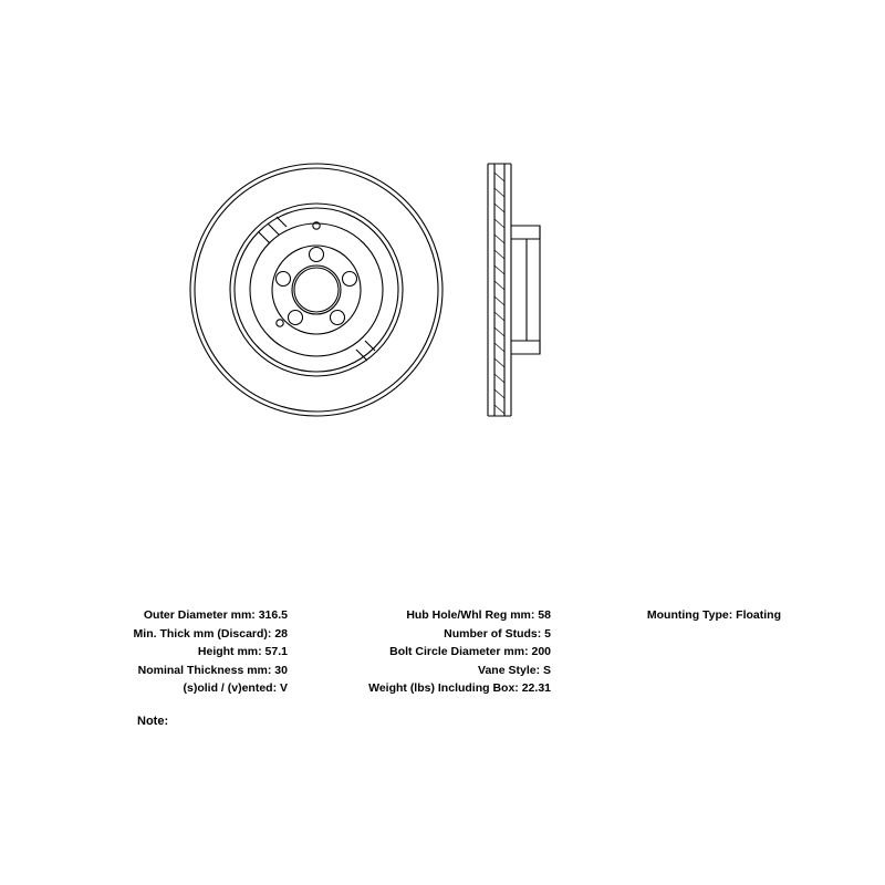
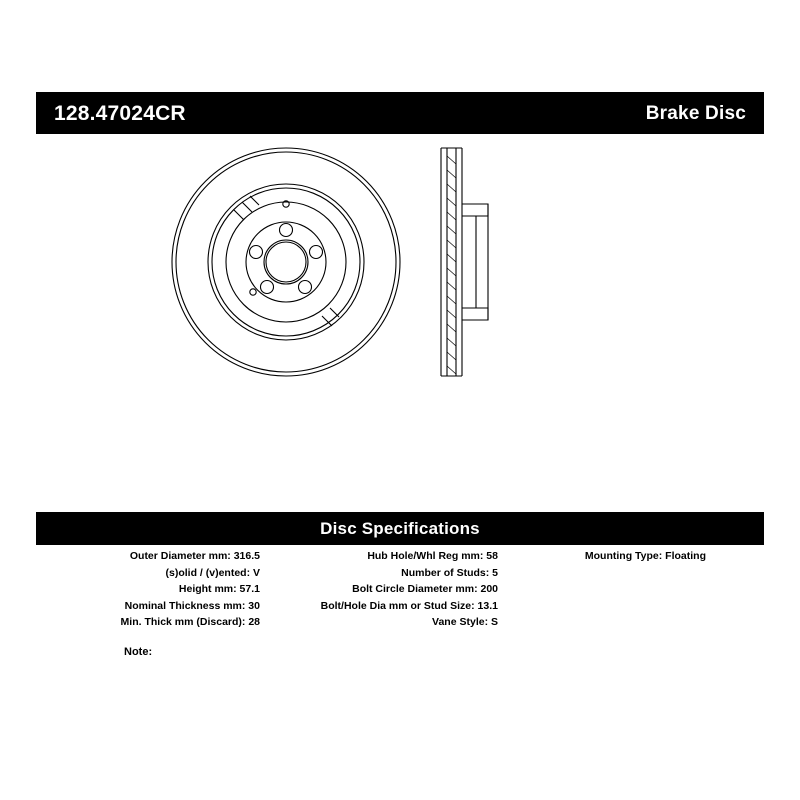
+ 128.47024CR
+ Brake Disc
+ Disc Specifications
  Outer Diameter mm: 316.5
- Min. Thick mm (Discard): 28
+ (s)olid / (v)ented: V
  Height mm: 57.1
  Nominal Thickness mm: 30
- (s)olid / (v)ented: V
+ Min. Thick mm (Discard): 28
  Hub Hole/Whl Reg mm: 58
  Number of Studs: 5
  Bolt Circle Diameter mm: 200
+ Bolt/Hole Dia mm or Stud Size: 13.1
  Vane Style: S
- Weight (lbs) Including Box: 22.31
  Mounting Type: Floating
  Note:
